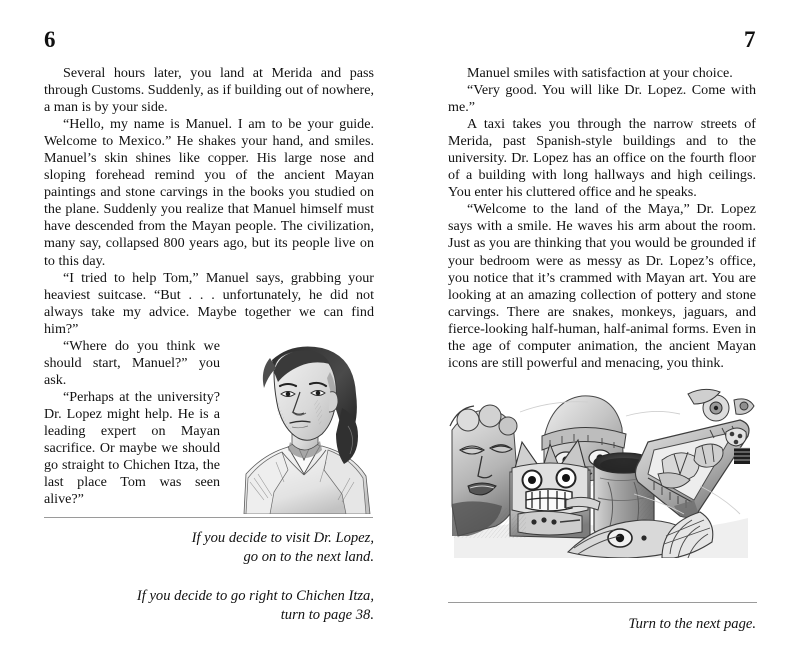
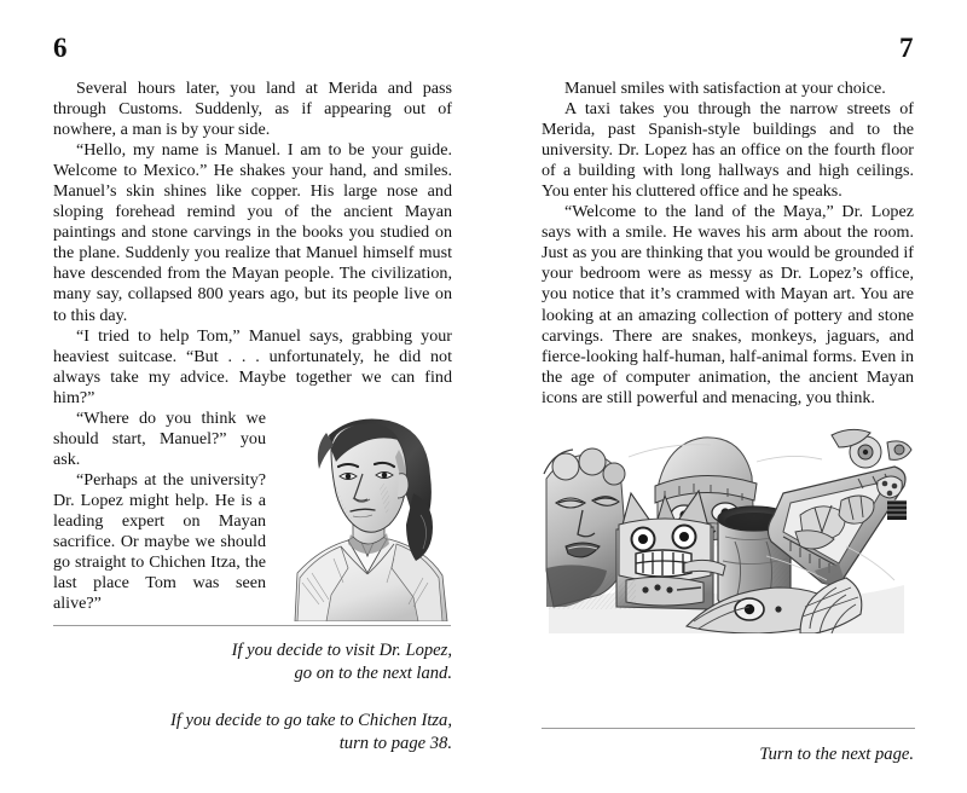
  6
- Several hours later, you land at Merida and pass through Customs. Suddenly, as if building out of nowhere, a man is by your side.
+ Several hours later, you land at Merida and pass through Customs. Suddenly, as if appearing out of nowhere, a man is by your side.
  “Hello, my name is Manuel. I am to be your guide. Welcome to Mexico.” He shakes your hand, and smiles. Manuel’s skin shines like copper. His large nose and sloping forehead remind you of the ancient Mayan paintings and stone carvings in the books you studied on the plane. Suddenly you realize that Manuel himself must have descended from the Mayan people. The civilization, many say, collapsed 800 years ago, but its people live on to this day.
  “I tried to help Tom,” Manuel says, grabbing your heaviest suitcase. “But . . . unfortunately, he did not always take my advice. Maybe together we can find him?”
  “Where do you think we should start, Manuel?” you ask.
  “Perhaps at the university? Dr. Lopez might help. He is a leading expert on Mayan sacrifice. Or maybe we should go straight to Chichen Itza, the last place Tom was seen alive?”
  If you decide to visit Dr. Lopez,
  go on to the next land.
- If you decide to go right to Chichen Itza,
+ If you decide to go take to Chichen Itza,
  turn to page 38.
  7
  Manuel smiles with satisfaction at your choice.
- “Very good. You will like Dr. Lopez. Come with me.”
  A taxi takes you through the narrow streets of Merida, past Spanish-style buildings and to the university. Dr. Lopez has an office on the fourth floor of a building with long hallways and high ceilings. You enter his cluttered office and he speaks.
  “Welcome to the land of the Maya,” Dr. Lopez says with a smile. He waves his arm about the room. Just as you are thinking that you would be grounded if your bedroom were as messy as Dr. Lopez’s office, you notice that it’s crammed with Mayan art. You are looking at an amazing collection of pottery and stone carvings. There are snakes, monkeys, jaguars, and fierce-looking half-human, half-animal forms. Even in the age of computer animation, the ancient Mayan icons are still powerful and menacing, you think.
  Turn to the next page.
